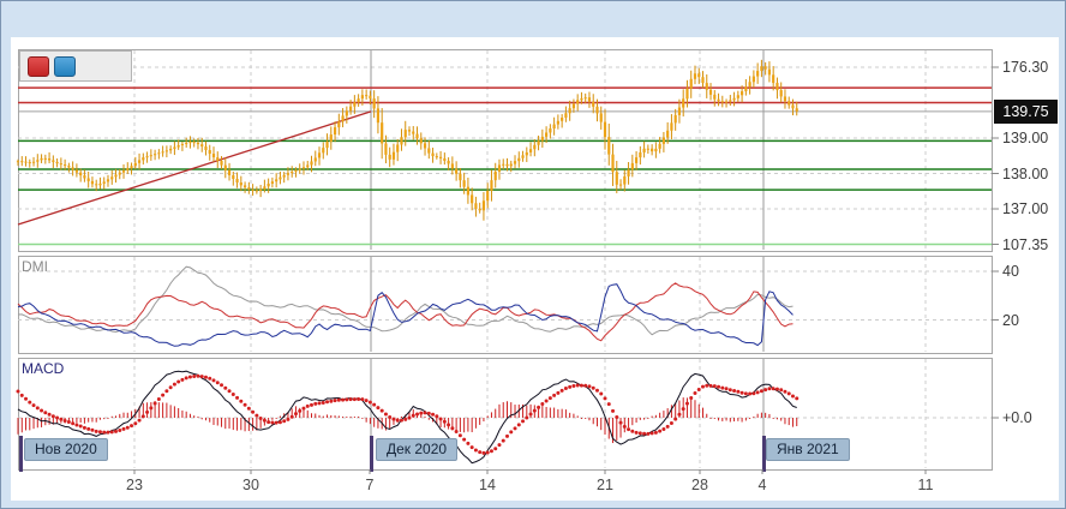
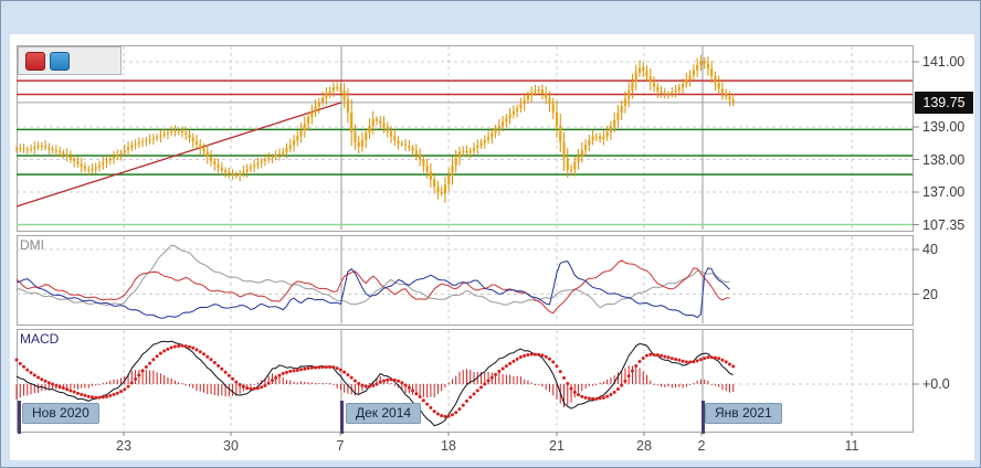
  DMI
  MACD
  139.75
  Нов 2020
- Дек 2020
+ Дек 2014
  Янв 2021
- 176.30
+ 141.00
  139.00
  138.00
  137.00
  107.35
  40
  20
  +0.0
  23
  30
  7
- 14
+ 18
  21
  28
- 4
+ 2
  11
